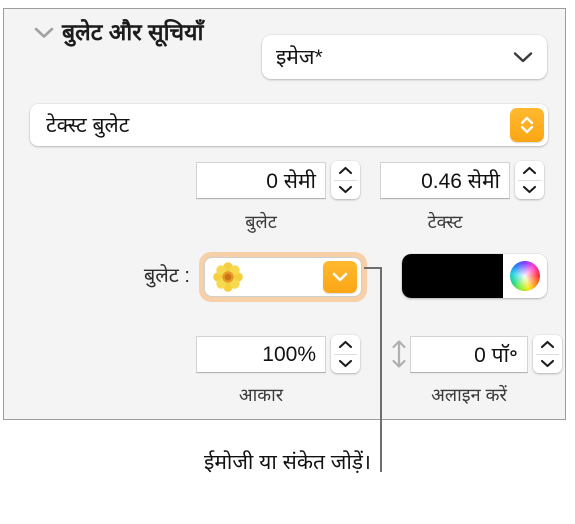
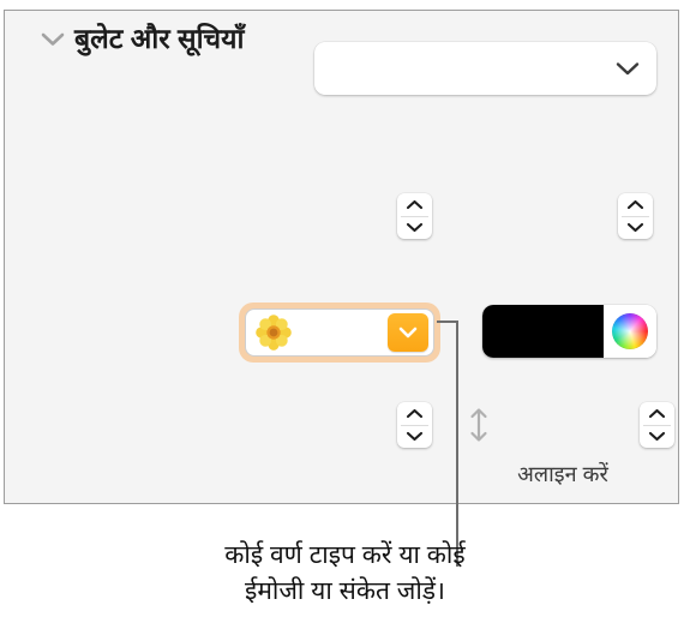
  बुलेट और सूचियाँ
- इमेज*
- टेक्स्ट बुलेट
- 0 सेमी
- बुलेट
- 0.46 सेमी
- टेक्स्ट
- बुलेट :
- 100%
- आकार
- 0 पॉ॰
  अलाइन करें
+ कोई वर्ण टाइप करें या कोई
  ईमोजी या संकेत जोड़ें।
